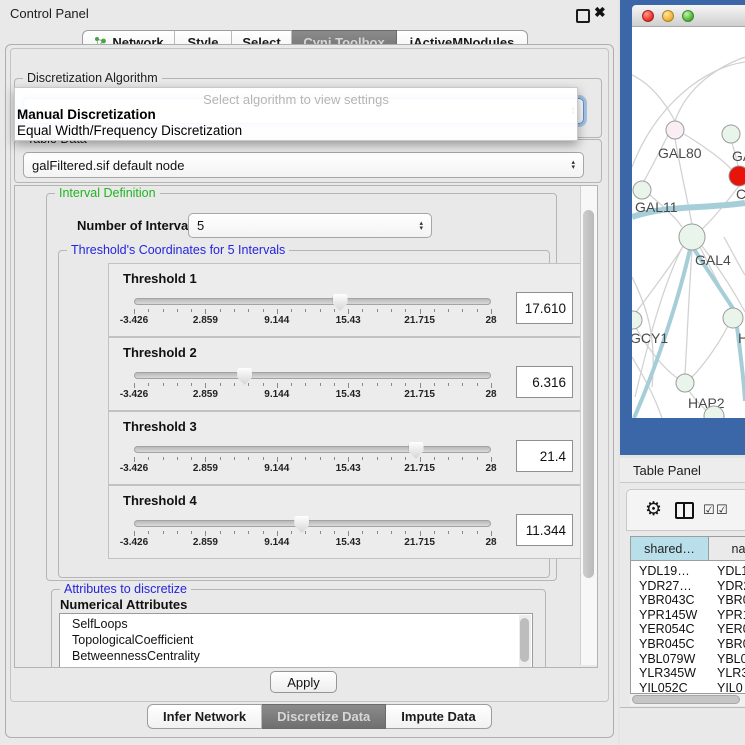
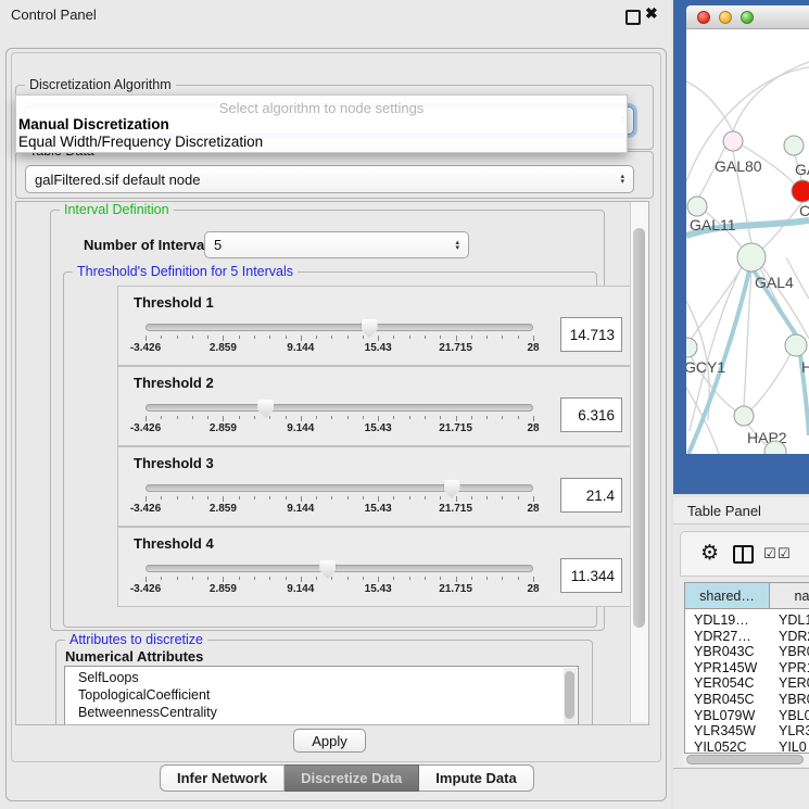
  Control Panel
  ✖
- Network
- Style
- Select
- Cyni Toolbox
- jActiveMNodules
  Discretization Algorithm
  galFiltered.sif default node
- Select algorithm to view settings
+ Select algorithm to node settings
  Manual Discretization
  Equal Width/Frequency Discretization
  Interval Definition
  Number of Interva
  5
- Threshold's Coordinates for 5 Intervals
+ Threshold's Definition for 5 Intervals
  Threshold 1
  -3.426
  2.859
  9.144
  15.43
  21.715
  28
- 17.610
+ 14.713
  Threshold 2
  -3.426
  2.859
  9.144
  15.43
  21.715
  28
  6.316
  Threshold 3
  -3.426
  2.859
  9.144
  15.43
  21.715
  28
  21.4
  Threshold 4
  -3.426
  2.859
  9.144
  15.43
  21.715
  28
  11.344
  Attributes to discretize
  Numerical Attributes
  SelfLoops
  TopologicalCoefficient
  BetweennessCentrality
  Apply
  Infer Network
  Discretize Data
  Impute Data
  GAL80
  C
  GAL11
  GAL4
  GCY1
  H
  HAP2
  Table Panel
  ⚙
  ☑
  ☑
  shared…
  na
  YDL19…
  YDL
  YDR27…
  YDR
  YBR043C
  YBR
  YPR145W
  YPR
  YER054C
  YER
  YBR045C
  YBR
  YBL079W
  YBL0
  YLR345W
  YLR
  YIL052C
  YIL0
